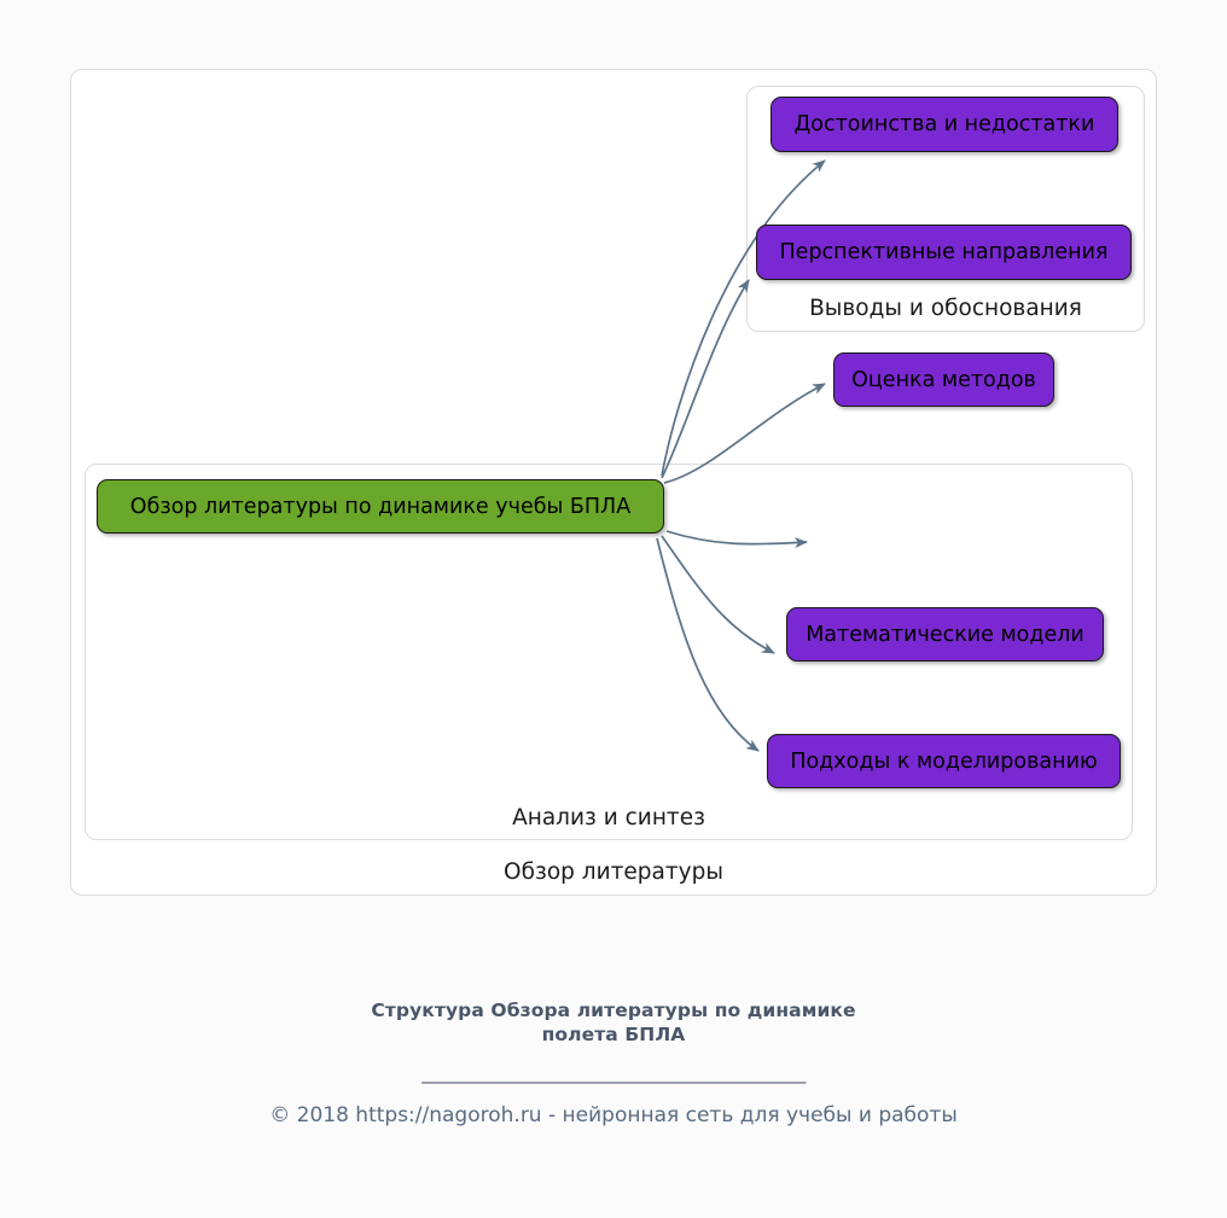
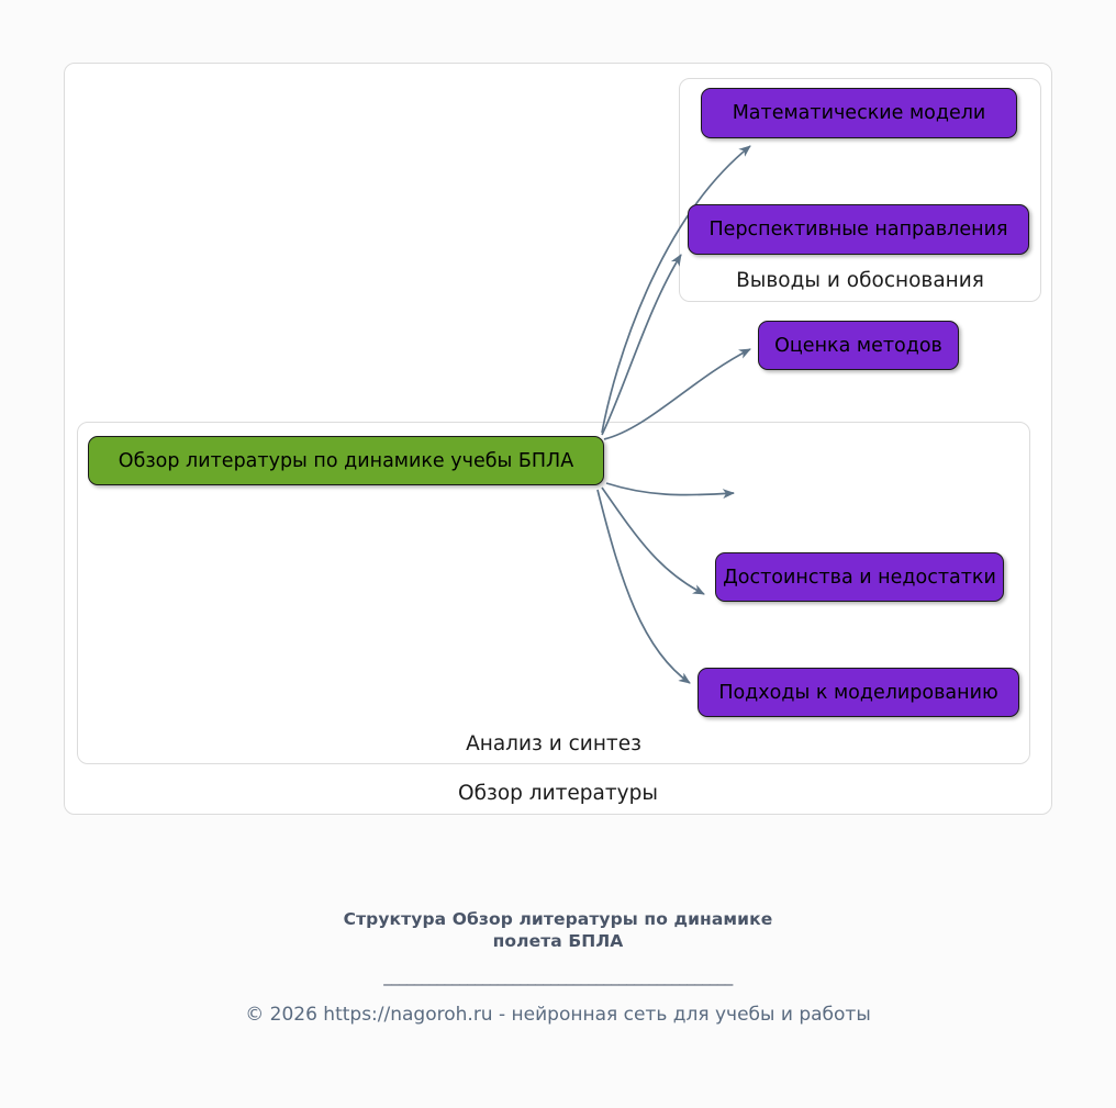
  Обзор литературы
  Анализ и синтез
  Выводы и обоснования
  Обзор литературы по динамике учебы БПЛА
- Достоинства и недостатки
+ Математические модели
  Перспективные направления
  Оценка методов
- Математические модели
+ Достоинства и недостатки
  Подходы к моделированию
- Структура Обзора литературы по динамике
+ Структура Обзор литературы по динамике
  полета БПЛА
  ______________________________________________
- © 2018 https://nagoroh.ru - нейронная сеть для учебы и работы
+ © 2026 https://nagoroh.ru - нейронная сеть для учебы и работы
